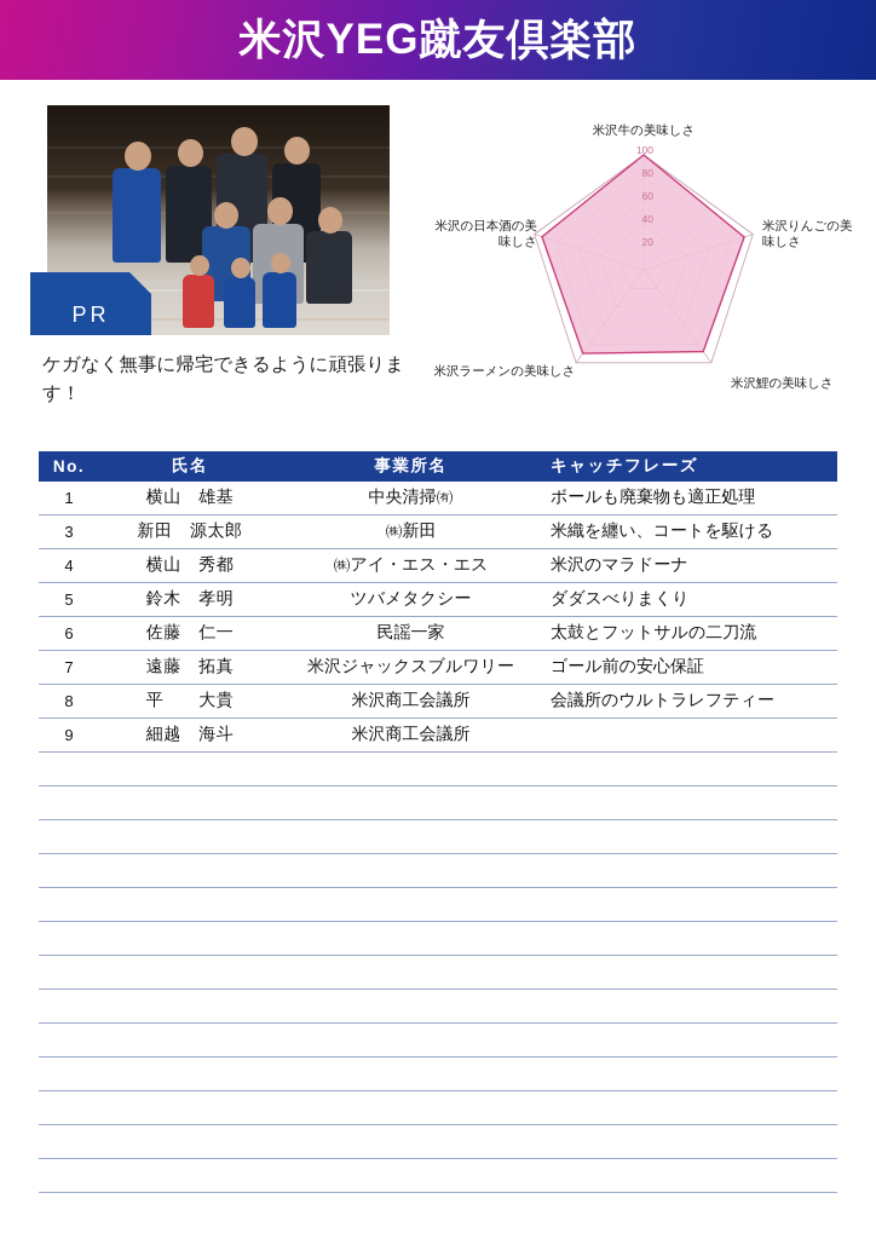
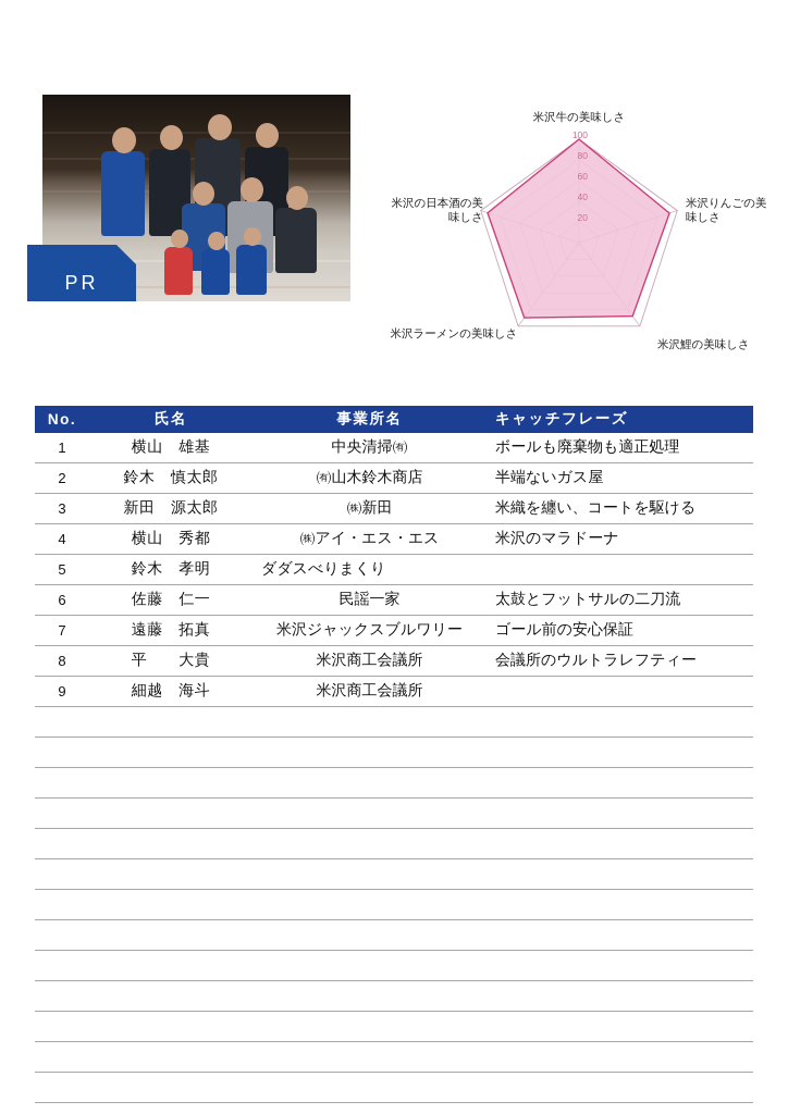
- 米沢YEG蹴友倶楽部
  PR
- ケガなく無事に帰宅できるように頑張ります！
  100
  80
  60
  40
  20
  米沢牛の美味しさ
  米沢りんごの美味しさ
  米沢鯉の美味しさ
  米沢ラーメンの美味しさ
  米沢の日本酒の美味しさ
  No.
  氏名
  事業所名
  キャッチフレーズ
  1
  横山 雄基
  中央清掃㈲
  ボールも廃棄物も適正処理
+ 2
+ 鈴木 慎太郎
+ ㈲山木鈴木商店
+ 半端ないガス屋
  3
  新田 源太郎
  ㈱新田
  米織を纏い、コートを駆ける
  4
  横山 秀都
  ㈱アイ・エス・エス
  米沢のマラドーナ
  5
  鈴木 孝明
- ツバメタクシー
  ダダスべりまくり
  6
  佐藤 仁一
  民謡一家
  太鼓とフットサルの二刀流
  7
  遠藤 拓真
  米沢ジャックスブルワリー
  ゴール前の安心保証
  8
  平 大貴
  米沢商工会議所
  会議所のウルトラレフティー
  9
  細越 海斗
  米沢商工会議所
